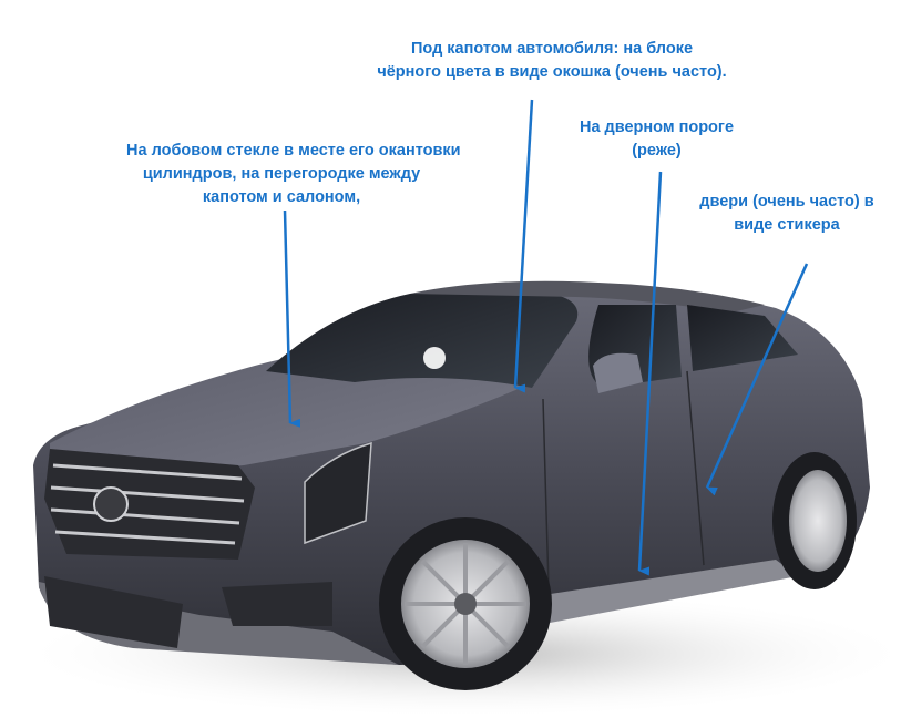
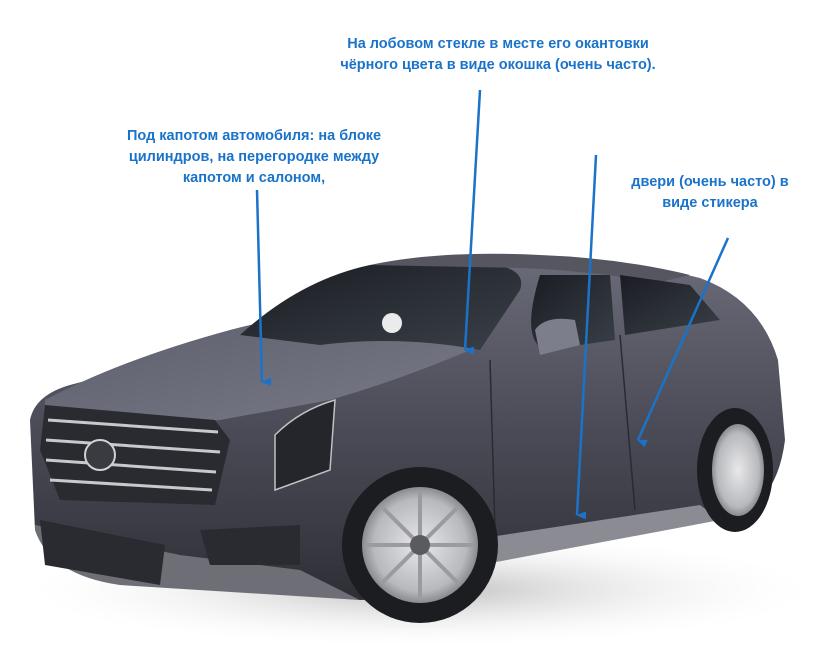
- На лобовом стекле в месте его окантовки
+ Под капотом автомобиля: на блоке
  цилиндров, на перегородке между
  капотом и салоном,
- Под капотом автомобиля: на блоке
+ На лобовом стекле в месте его окантовки
  чёрного цвета в виде окошка (очень часто).
- На дверном пороге
- (реже)
  двери (очень часто) в
  виде стикера
